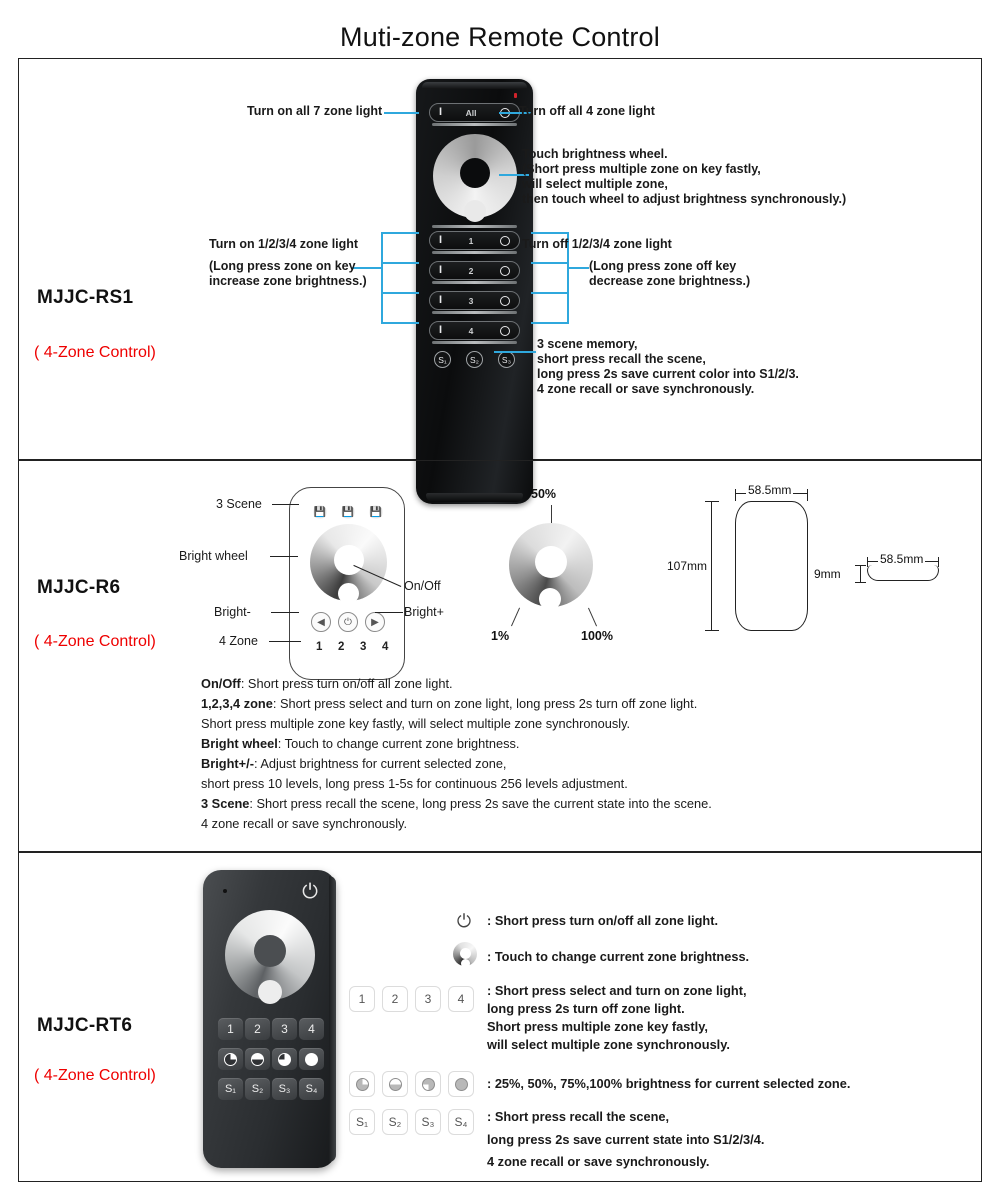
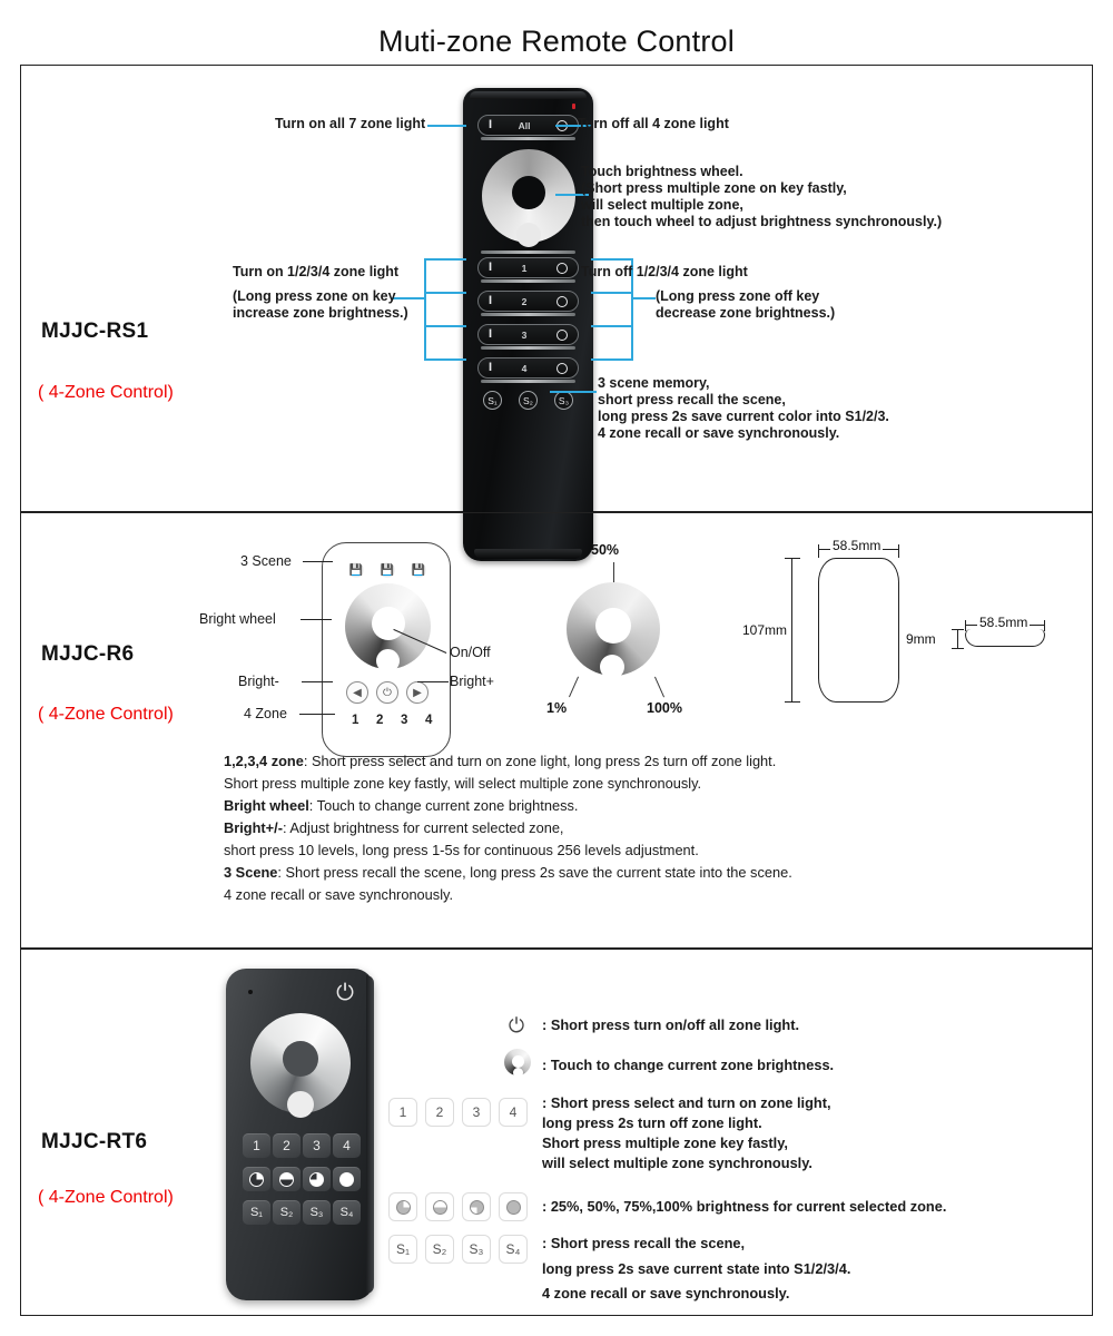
  Muti-zone Remote Control
  MJJC-RS1
  ( 4-Zone Control)
  I
  All
  I
  1
  I
  2
  I
  3
  I
  4
  S₁
  S₂
  S₃
  Turn on all 7 zone light
  Turn off all 4 zone light
  Touch brightness wheel.
  (Short press multiple zone on key fastly,
  will select multiple zone,
  then touch wheel to adjust brightness synchronously.)
  Turn on 1/2/3/4 zone light
  (Long press zone on key
  increase zone brightness.)
  Turn off 1/2/3/4 zone light
  (Long press zone off key
  decrease zone brightness.)
  3 scene memory,
  short press recall the scene,
  long press 2s save current color into S1/2/3.
  4 zone recall or save synchronously.
  MJJC-R6
  ( 4-Zone Control)
  💾
  💾
  💾
  ◀
  ⏻
  ▶
  1
  2
  3
  4
  3 Scene
  Bright wheel
  On/Off
  Bright-
  Bright+
  4 Zone
  50%
  1%
  100%
  58.5mm
  107mm
  58.5mm
  9mm
- On/Off: Short press turn on/off all zone light.
  1,2,3,4 zone: Short press select and turn on zone light, long press 2s turn off zone light.
  Short press multiple zone key fastly, will select multiple zone synchronously.
  Bright wheel: Touch to change current zone brightness.
  Bright+/-: Adjust brightness for current selected zone,
  short press 10 levels, long press 1-5s for continuous 256 levels adjustment.
  3 Scene: Short press recall the scene, long press 2s save the current state into the scene.
  4 zone recall or save synchronously.
  MJJC-RT6
  ( 4-Zone Control)
  ⏻
  1
  2
  3
  4
  S₁
  S₂
  S₃
  S₄
  ⏻
  : Short press turn on/off all zone light.
  : Touch to change current zone brightness.
  1
  2
  3
  4
  : Short press select and turn on zone light,
  long press 2s turn off zone light.
  Short press multiple zone key fastly,
  will select multiple zone synchronously.
  : 25%, 50%, 75%,100% brightness for current selected zone.
  S₁
  S₂
  S₃
  S₄
  : Short press recall the scene,
  long press 2s save current state into S1/2/3/4.
  4 zone recall or save synchronously.
